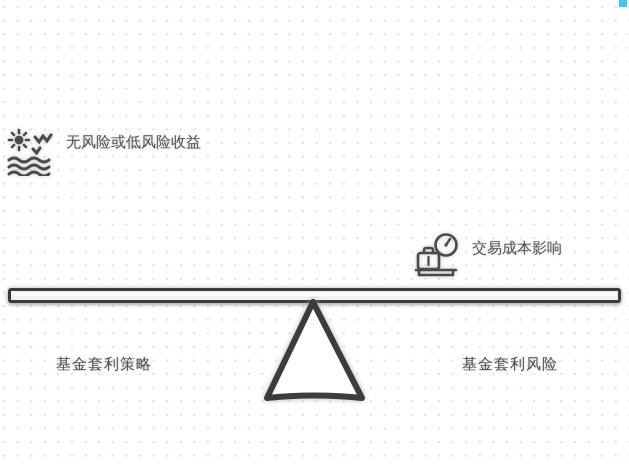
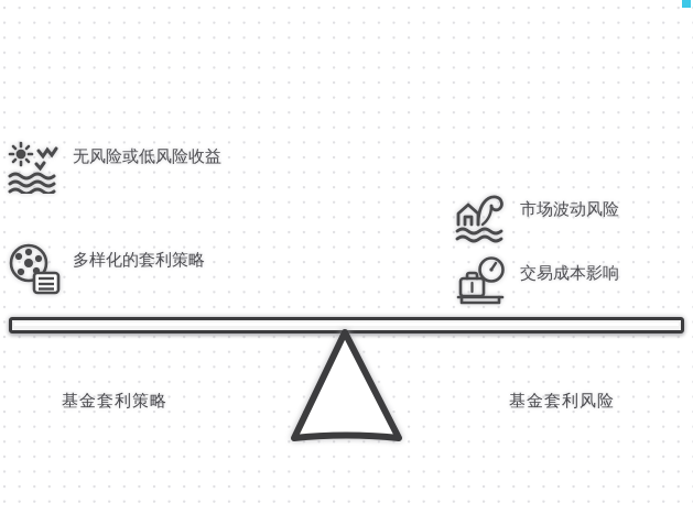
  无风险或低风险收益
+ 多样化的套利策略
+ 市场波动风险
  交易成本影响
  基金套利策略
  基金套利风险
